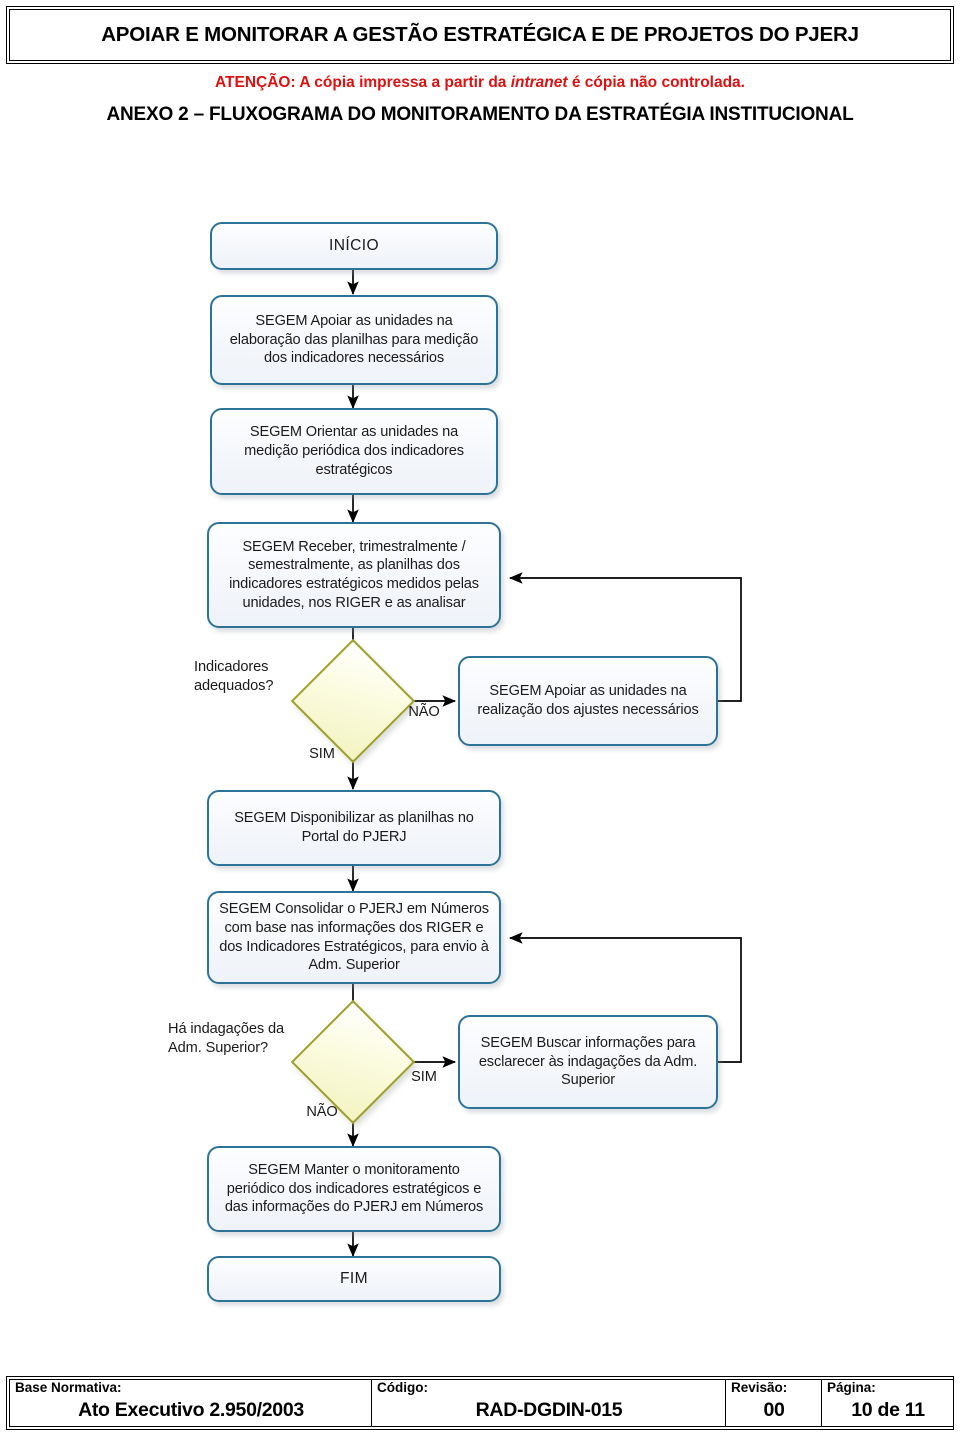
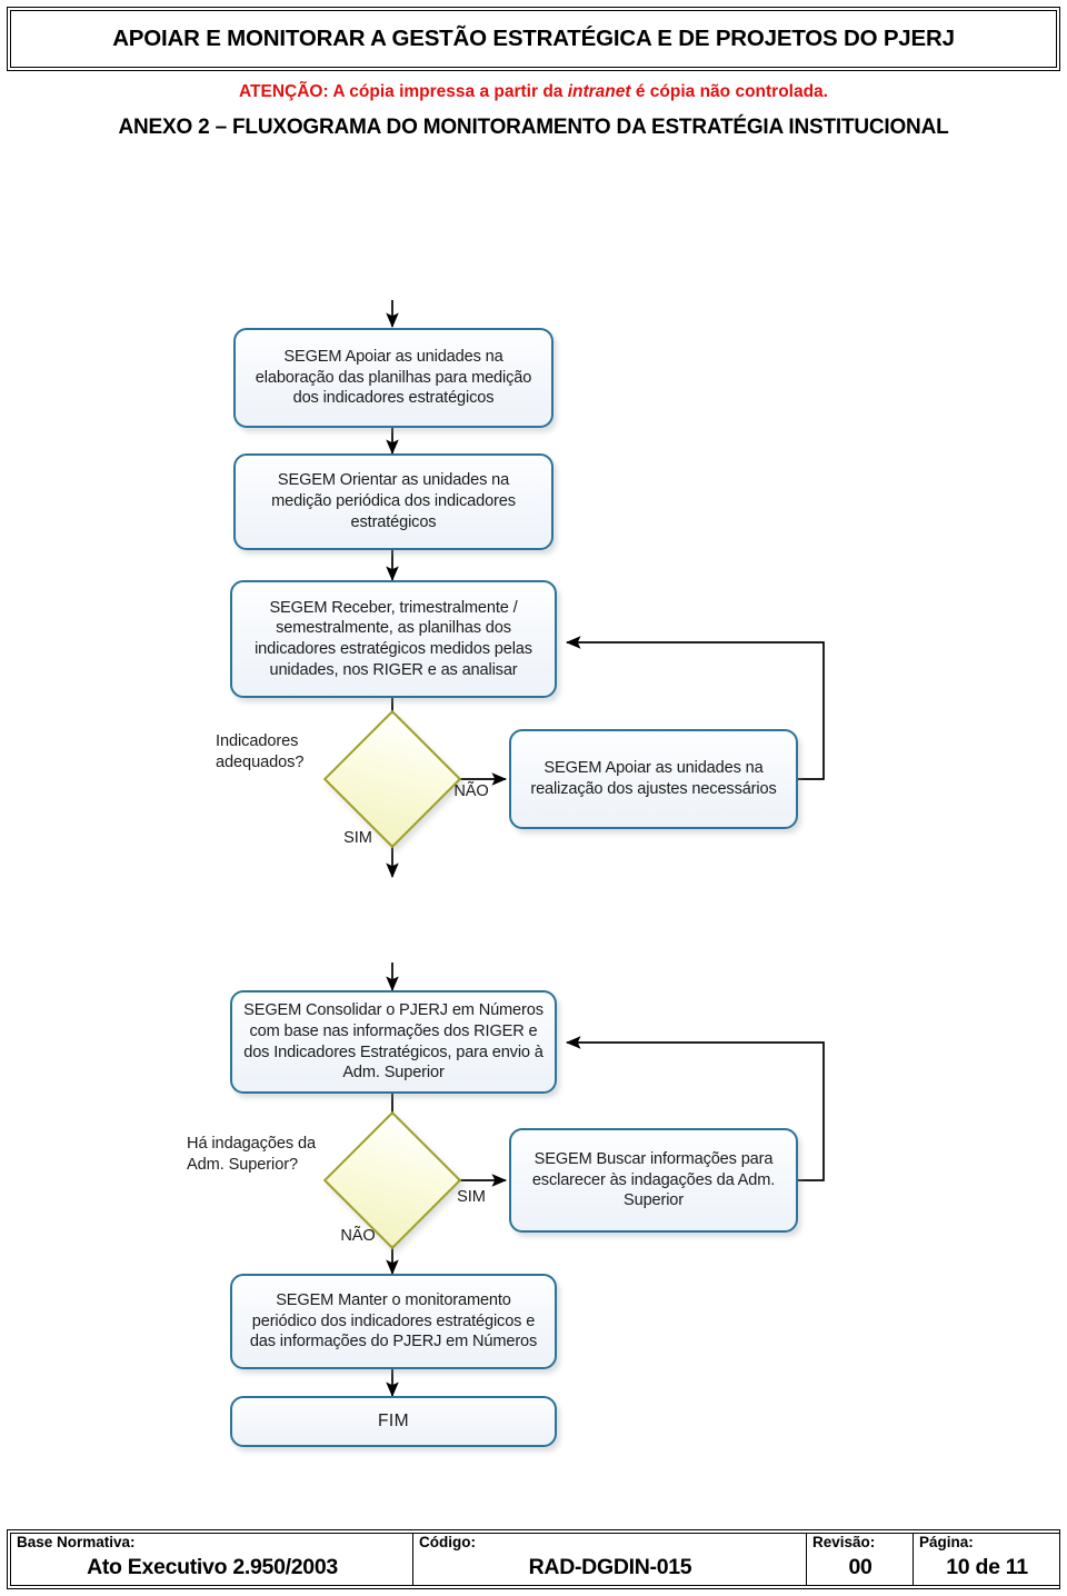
  APOIAR E MONITORAR A GESTÃO ESTRATÉGICA E DE PROJETOS DO PJERJ
  ATENÇÃO: A cópia impressa a partir da intranet é cópia não controlada.
  ANEXO 2 – FLUXOGRAMA DO MONITORAMENTO DA ESTRATÉGIA INSTITUCIONAL
- INÍCIO
- SEGEM Apoiar as unidades na elaboração das planilhas para medição dos indicadores necessários
+ SEGEM Apoiar as unidades na elaboração das planilhas para medição dos indicadores estratégicos
  SEGEM Orientar as unidades na medição periódica dos indicadores estratégicos
  SEGEM Receber, trimestralmente / semestralmente, as planilhas dos indicadores estratégicos medidos pelas unidades, nos RIGER e as analisar
  SEGEM Apoiar as unidades na realização dos ajustes necessários
- SEGEM Disponibilizar as planilhas no Portal do PJERJ
  SEGEM Consolidar o PJERJ em Números com base nas informações dos RIGER e dos Indicadores Estratégicos, para envio à Adm. Superior
  SEGEM Buscar informações para esclarecer às indagações da Adm. Superior
  SEGEM Manter o monitoramento periódico dos indicadores estratégicos e das informações do PJERJ em Números
  FIM
  Indicadores
  adequados?
  Há indagações da
  Adm. Superior?
  NÃO
  SIM
  SIM
  NÃO
  Base Normativa: Ato Executivo 2.950/2003	Código: RAD-DGDIN-015	Revisão: 00	Página: 10 de 11
